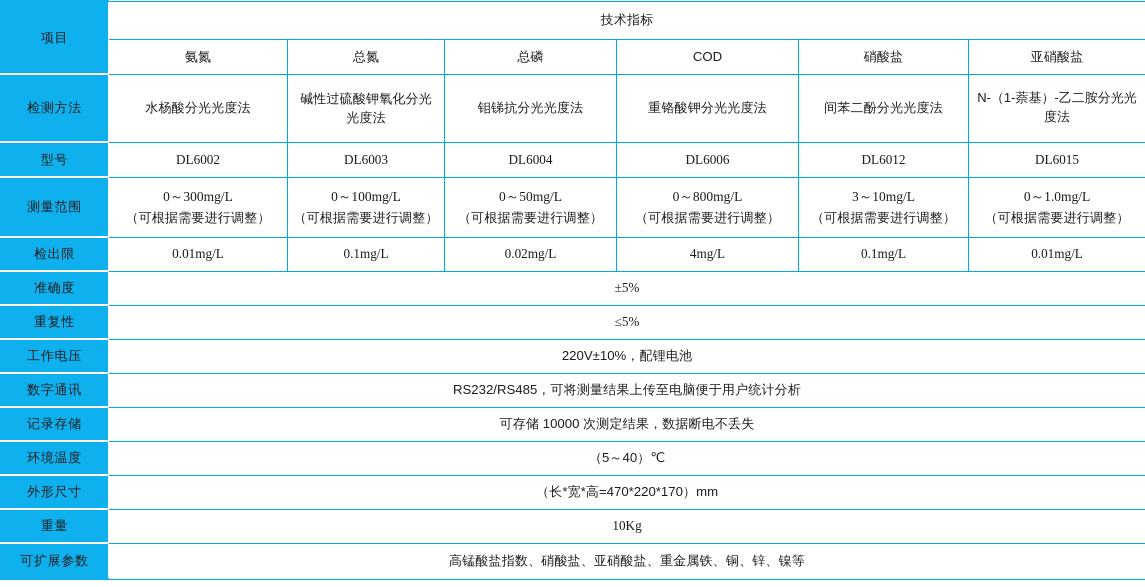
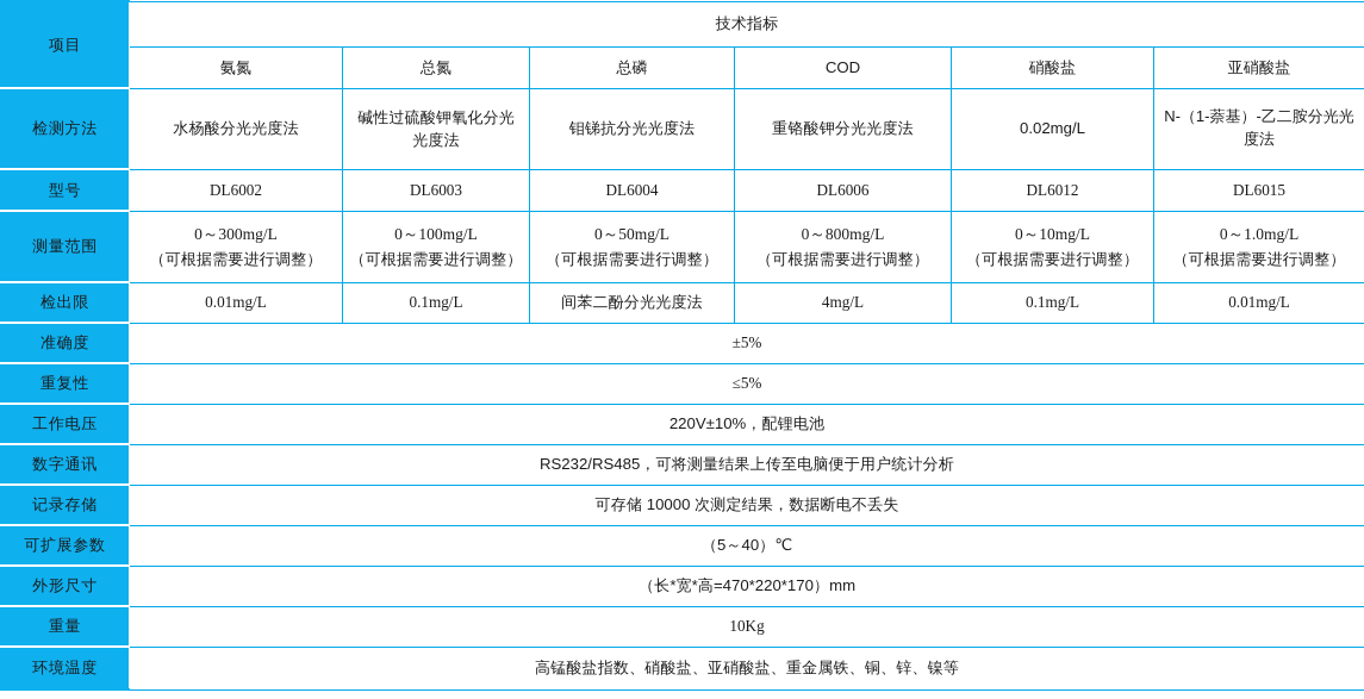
  项目	技术指标
  氨氮	总氮	总磷	COD	硝酸盐	亚硝酸盐
- 检测方法	水杨酸分光光度法	碱性过硫酸钾氧化分光光度法	钼锑抗分光光度法	重铬酸钾分光光度法	间苯二酚分光光度法	N-（1-萘基）-乙二胺分光光度法
+ 检测方法	水杨酸分光光度法	碱性过硫酸钾氧化分光光度法	钼锑抗分光光度法	重铬酸钾分光光度法	0.02mg/L	N-（1-萘基）-乙二胺分光光度法
  型号	DL6002	DL6003	DL6004	DL6006	DL6012	DL6015
- 测量范围	0～300mg/L （可根据需要进行调整）	0～100mg/L （可根据需要进行调整）	0～50mg/L （可根据需要进行调整）	0～800mg/L （可根据需要进行调整）	3～10mg/L （可根据需要进行调整）	0～1.0mg/L （可根据需要进行调整）
+ 测量范围	0～300mg/L （可根据需要进行调整）	0～100mg/L （可根据需要进行调整）	0～50mg/L （可根据需要进行调整）	0～800mg/L （可根据需要进行调整）	0～10mg/L （可根据需要进行调整）	0～1.0mg/L （可根据需要进行调整）
- 检出限	0.01mg/L	0.1mg/L	0.02mg/L	4mg/L	0.1mg/L	0.01mg/L
+ 检出限	0.01mg/L	0.1mg/L	间苯二酚分光光度法	4mg/L	0.1mg/L	0.01mg/L
  准确度	±5%
  重复性	≤5%
  工作电压	220V±10%，配锂电池
  数字通讯	RS232/RS485，可将测量结果上传至电脑便于用户统计分析
  记录存储	可存储 10000 次测定结果，数据断电不丢失
- 环境温度	（5～40）℃
+ 可扩展参数	（5～40）℃
  外形尺寸	（长*宽*高=470*220*170）mm
  重量	10Kg
- 可扩展参数	高锰酸盐指数、硝酸盐、亚硝酸盐、重金属铁、铜、锌、镍等
+ 环境温度	高锰酸盐指数、硝酸盐、亚硝酸盐、重金属铁、铜、锌、镍等
